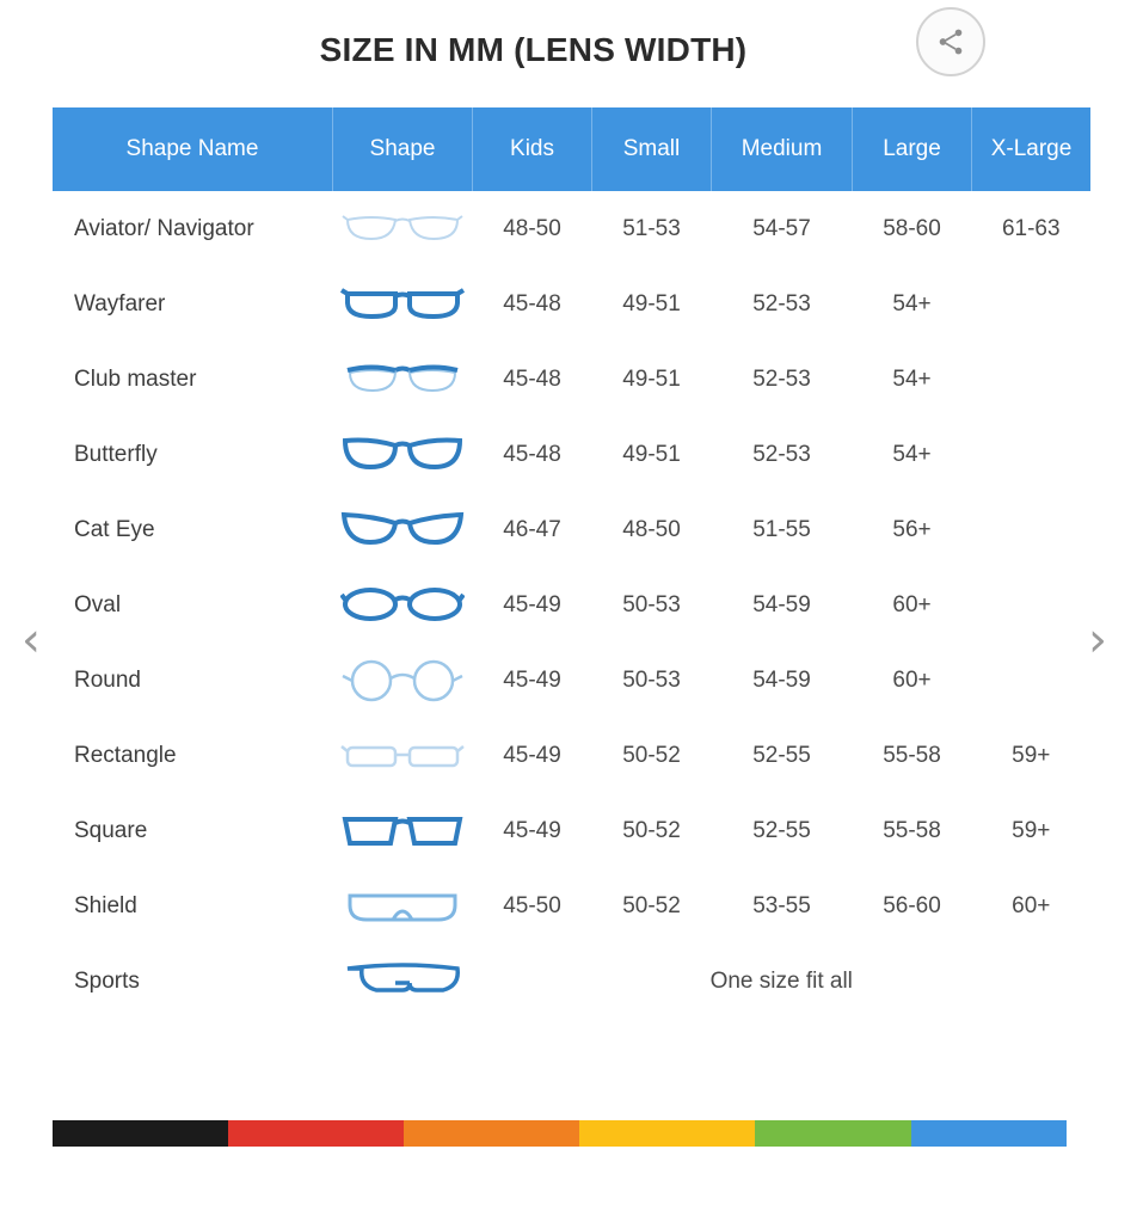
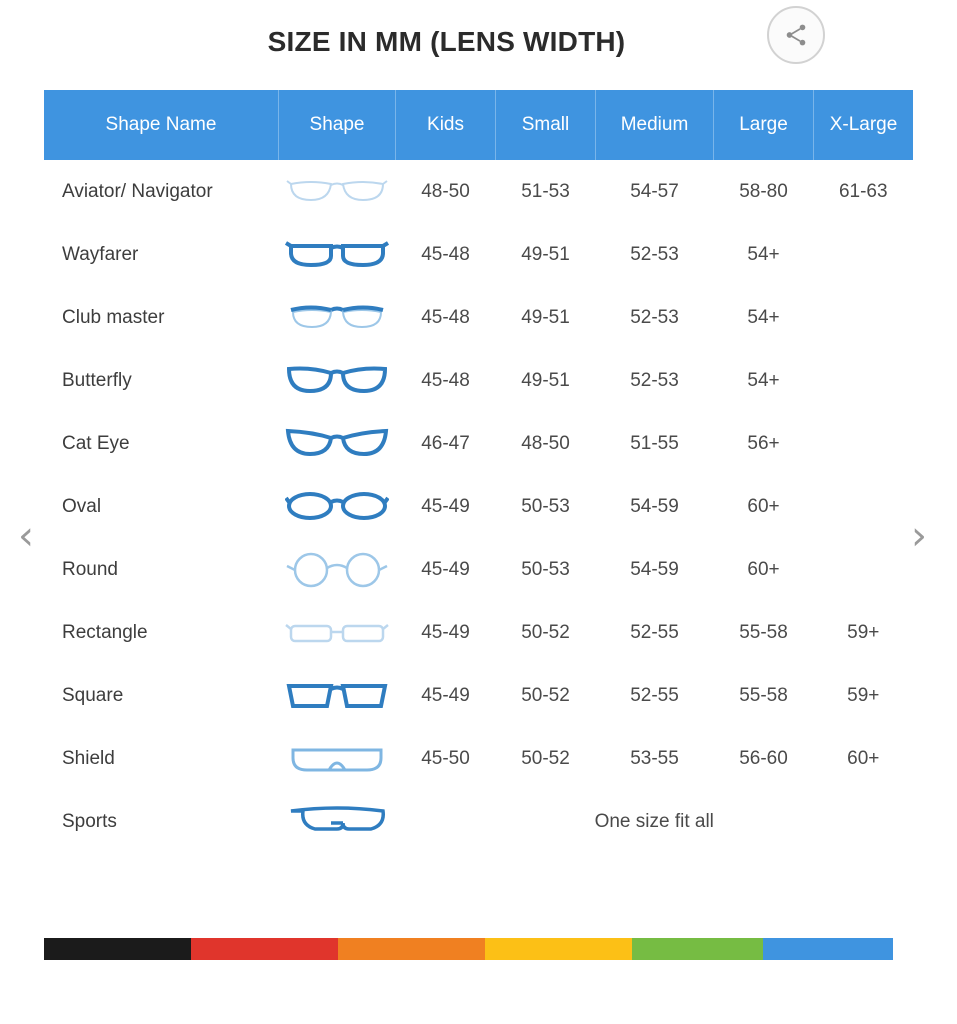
  SIZE IN MM (LENS WIDTH)
  Shape Name	Shape	Kids	Small	Medium	Large	X-Large
- Aviator/ Navigator		48-50	51-53	54-57	58-60	61-63
+ Aviator/ Navigator		48-50	51-53	54-57	58-80	61-63
  Wayfarer		45-48	49-51	52-53	54+
  Club master		45-48	49-51	52-53	54+
  Butterfly		45-48	49-51	52-53	54+
  Cat Eye		46-47	48-50	51-55	56+
  Oval		45-49	50-53	54-59	60+
  Round		45-49	50-53	54-59	60+
  Rectangle		45-49	50-52	52-55	55-58	59+
  Square		45-49	50-52	52-55	55-58	59+
  Shield		45-50	50-52	53-55	56-60	60+
  Sports		One size fit all
  ‹
  ›
